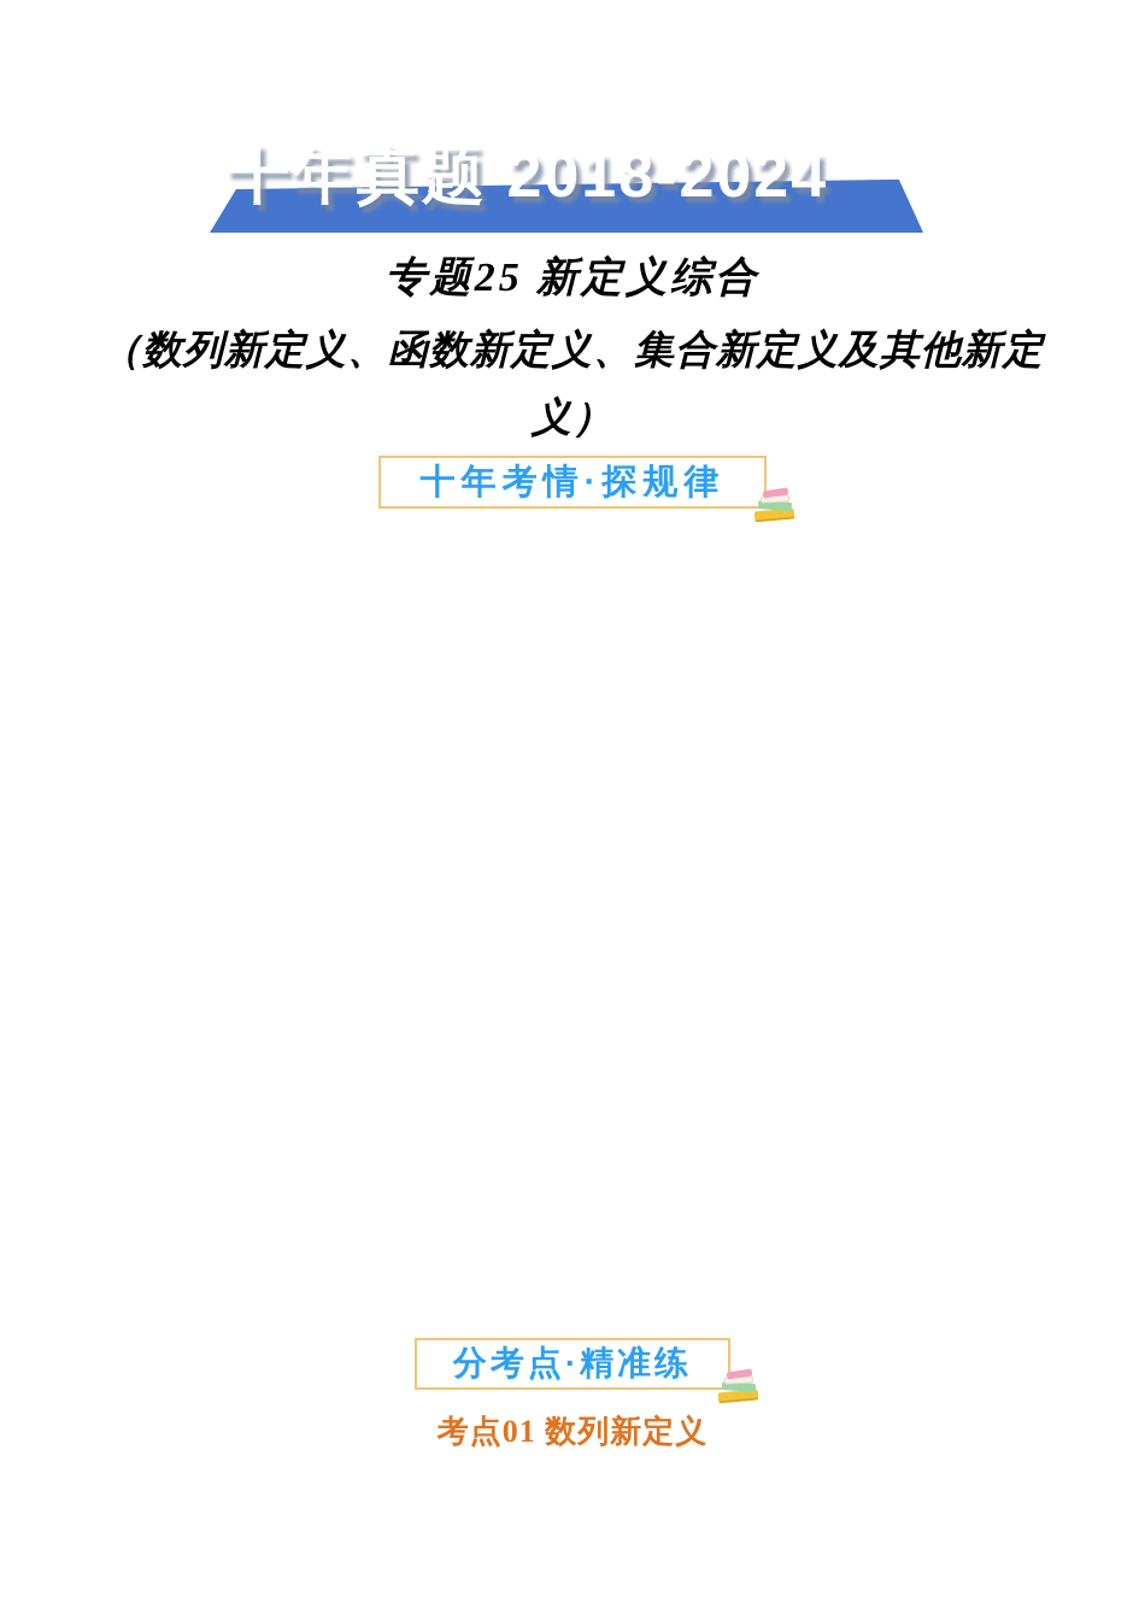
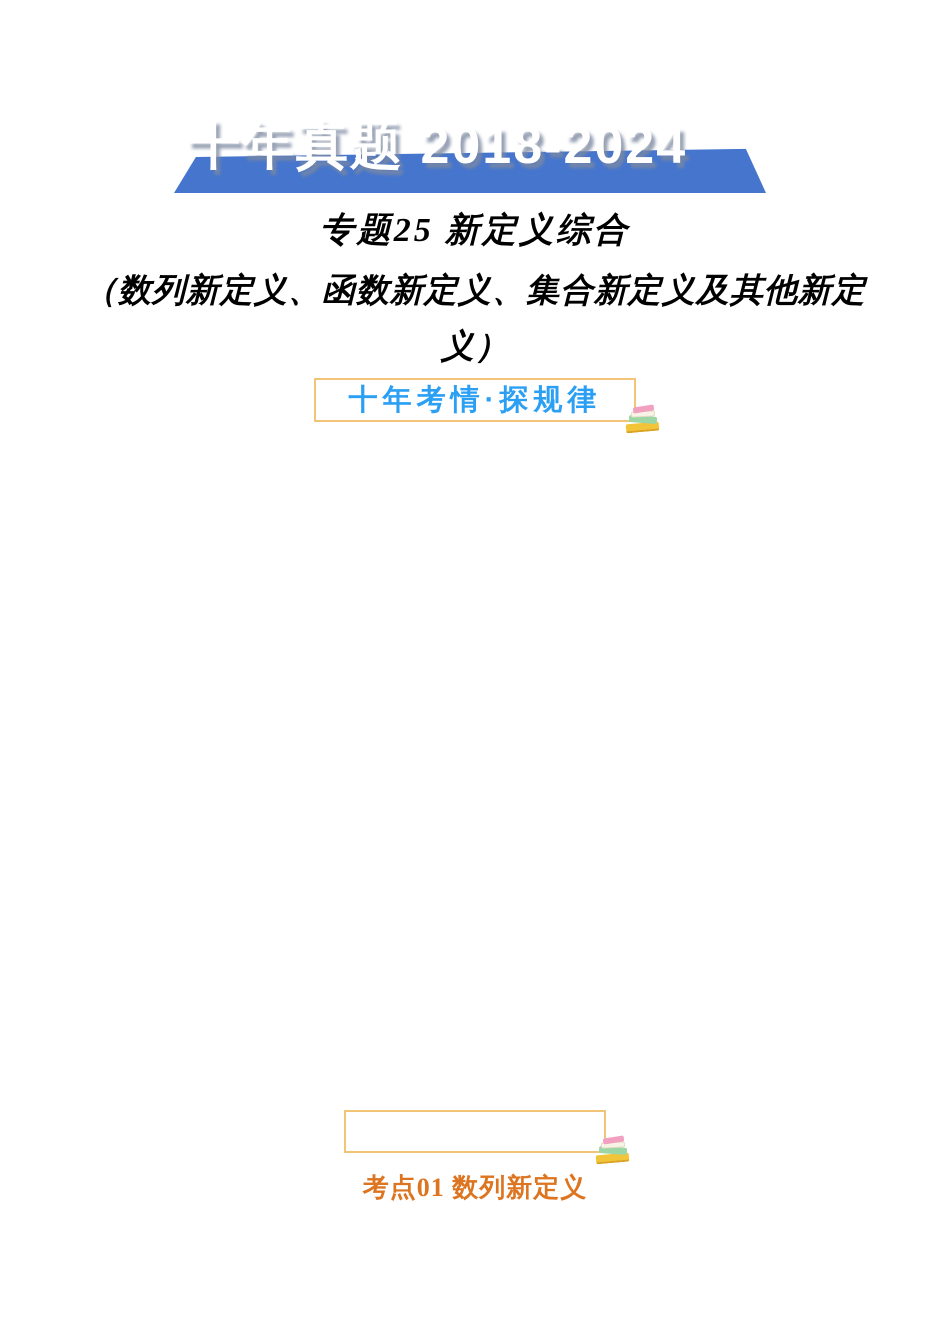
  十年真题 2018-2024
  专题25 新定义综合
  （数列新定义、函数新定义、集合新定义及其他新定
  义）
  十年考情·探规律
- 分考点·精准练
  考点01 数列新定义
